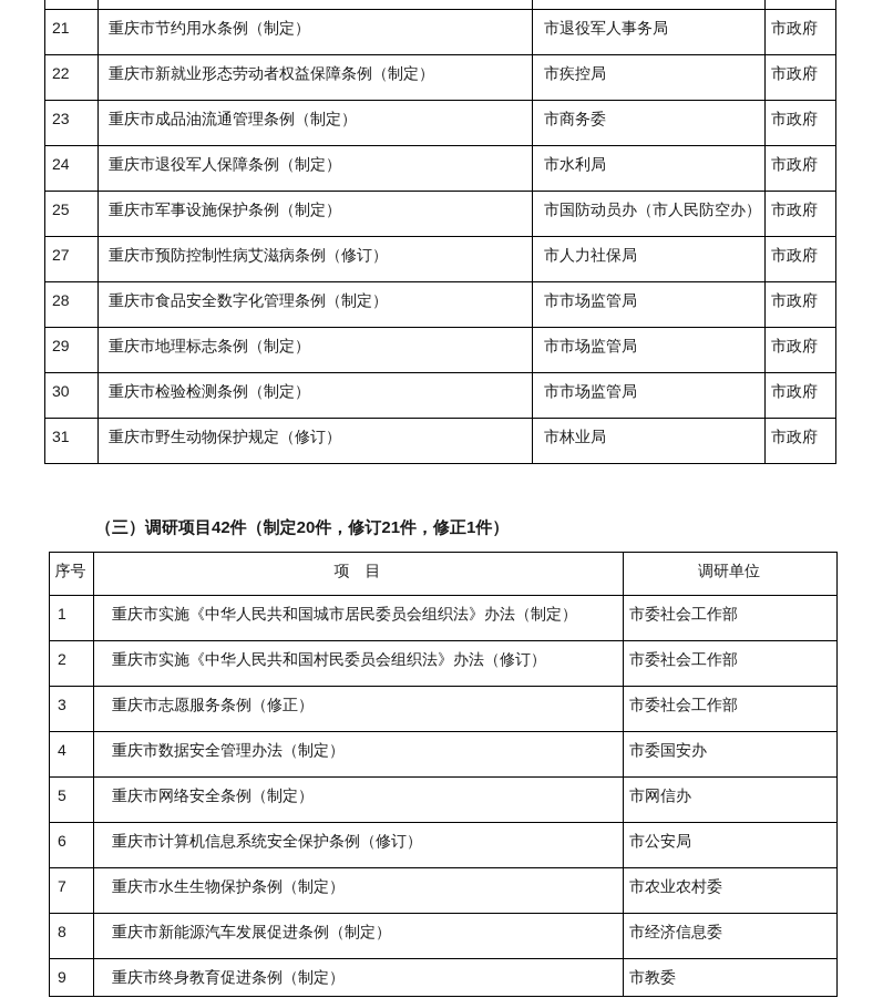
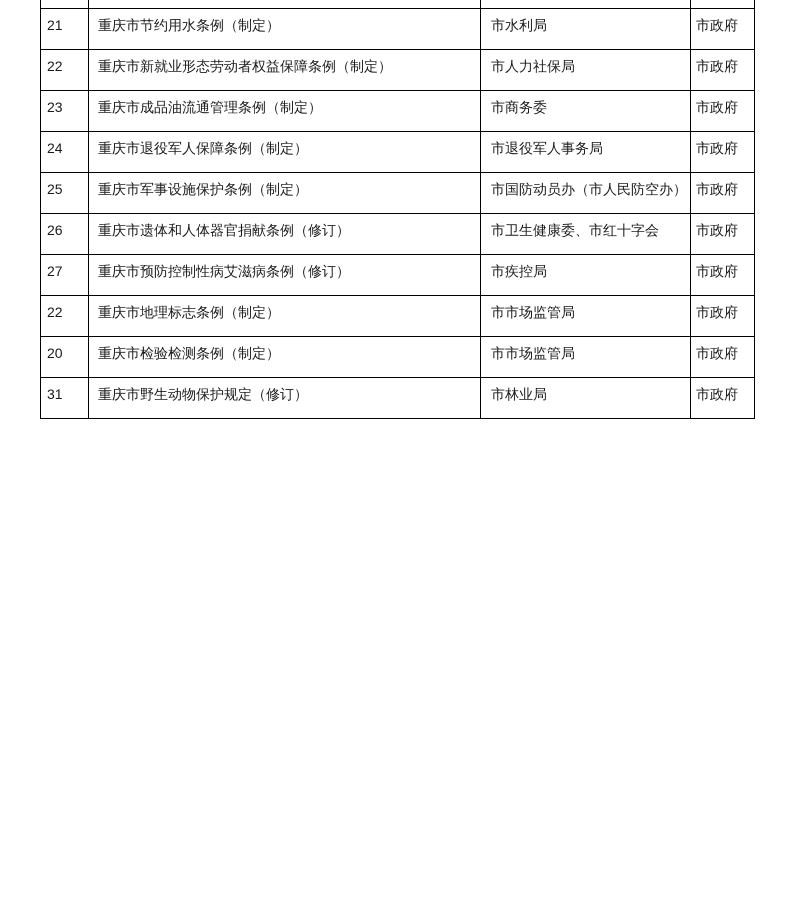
- 21	重庆市节约用水条例（制定）	市退役军人事务局	市政府
+ 21	重庆市节约用水条例（制定）	市水利局	市政府
- 22	重庆市新就业形态劳动者权益保障条例（制定）	市疾控局	市政府
+ 22	重庆市新就业形态劳动者权益保障条例（制定）	市人力社保局	市政府
  23	重庆市成品油流通管理条例（制定）	市商务委	市政府
- 24	重庆市退役军人保障条例（制定）	市水利局	市政府
+ 24	重庆市退役军人保障条例（制定）	市退役军人事务局	市政府
  25	重庆市军事设施保护条例（制定）	市国防动员办（市人民防空办）	市政府
+ 26	重庆市遗体和人体器官捐献条例（修订）	市卫生健康委、市红十字会	市政府
- 27	重庆市预防控制性病艾滋病条例（修订）	市人力社保局	市政府
+ 27	重庆市预防控制性病艾滋病条例（修订）	市疾控局	市政府
- 28	重庆市食品安全数字化管理条例（制定）	市市场监管局	市政府
- 29	重庆市地理标志条例（制定）	市市场监管局	市政府
+ 22	重庆市地理标志条例（制定）	市市场监管局	市政府
- 30	重庆市检验检测条例（制定）	市市场监管局	市政府
+ 20	重庆市检验检测条例（制定）	市市场监管局	市政府
  31	重庆市野生动物保护规定（修订）	市林业局	市政府
- （三）调研项目42件（制定20件，修订21件，修正1件）
- 序号	项 目	调研单位
- 1	重庆市实施《中华人民共和国城市居民委员会组织法》办法（制定）	市委社会工作部
- 2	重庆市实施《中华人民共和国村民委员会组织法》办法（修订）	市委社会工作部
- 3	重庆市志愿服务条例（修正）	市委社会工作部
- 4	重庆市数据安全管理办法（制定）	市委国安办
- 5	重庆市网络安全条例（制定）	市网信办
- 6	重庆市计算机信息系统安全保护条例（修订）	市公安局
- 7	重庆市水生生物保护条例（制定）	市农业农村委
- 8	重庆市新能源汽车发展促进条例（制定）	市经济信息委
- 9	重庆市终身教育促进条例（制定）	市教委
